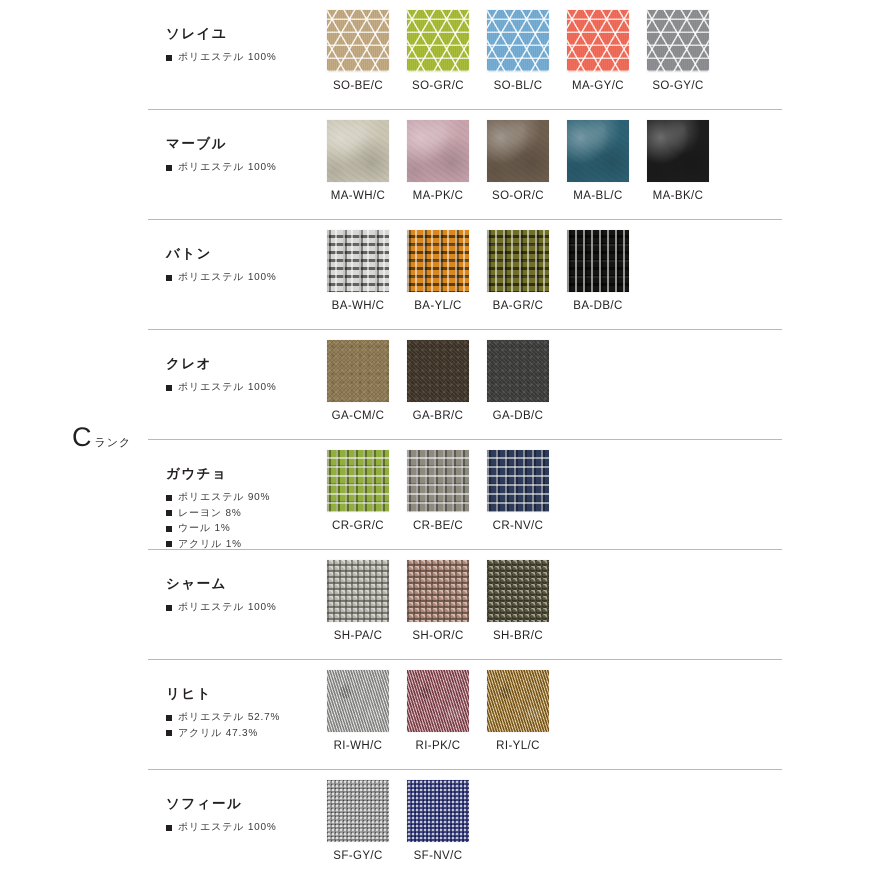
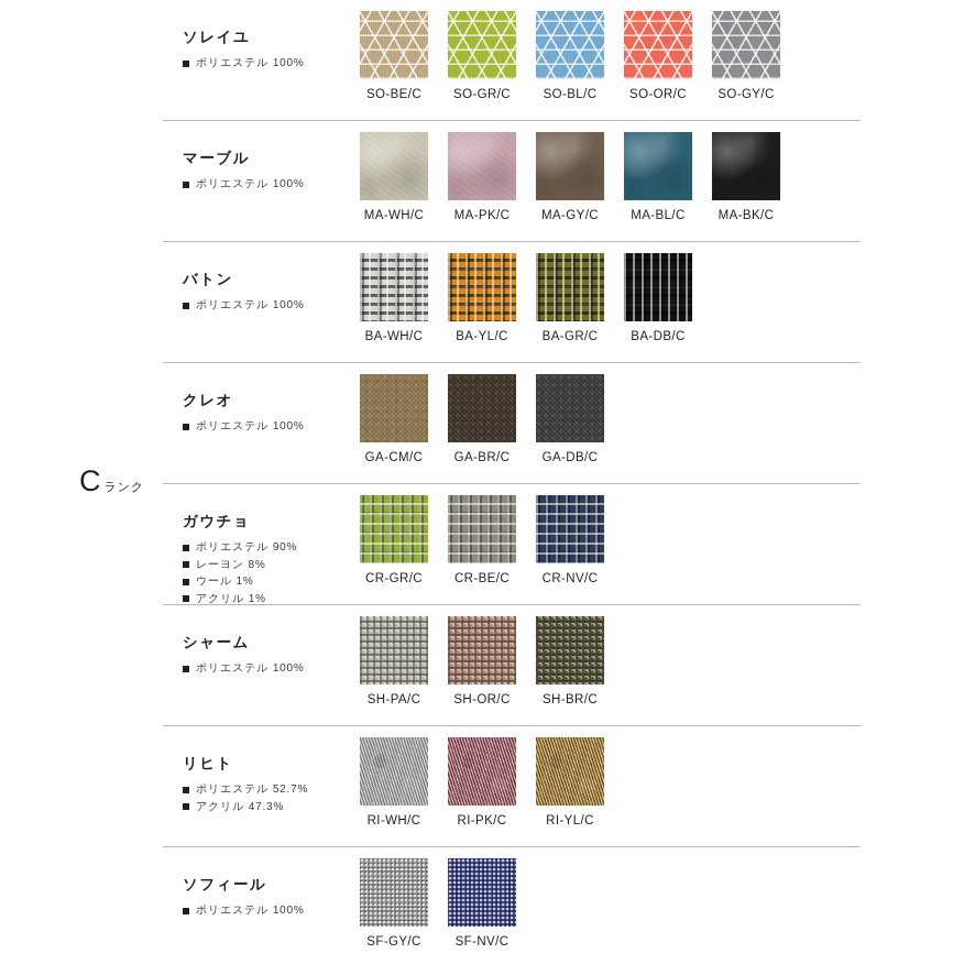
  C
  ランク
  ソレイユ
  ポリエステル
  100%
  SO-BE/C
  SO-GR/C
  SO-BL/C
- MA-GY/C
+ SO-OR/C
  SO-GY/C
  マーブル
  ポリエステル
  100%
  MA-WH/C
  MA-PK/C
- SO-OR/C
+ MA-GY/C
  MA-BL/C
  MA-BK/C
  バトン
  ポリエステル
  100%
  BA-WH/C
  BA-YL/C
  BA-GR/C
  BA-DB/C
  クレオ
  ポリエステル
  100%
  GA-CM/C
  GA-BR/C
  GA-DB/C
  ガウチョ
  ポリエステル
  90%
  レーヨン
  8%
  ウール
  1%
  アクリル
  1%
  CR-GR/C
  CR-BE/C
  CR-NV/C
  シャーム
  ポリエステル
  100%
  SH-PA/C
  SH-OR/C
  SH-BR/C
  リヒト
  ポリエステル
  52.7%
  アクリル
  47.3%
  RI-WH/C
  RI-PK/C
  RI-YL/C
  ソフィール
  ポリエステル
  100%
  SF-GY/C
  SF-NV/C
